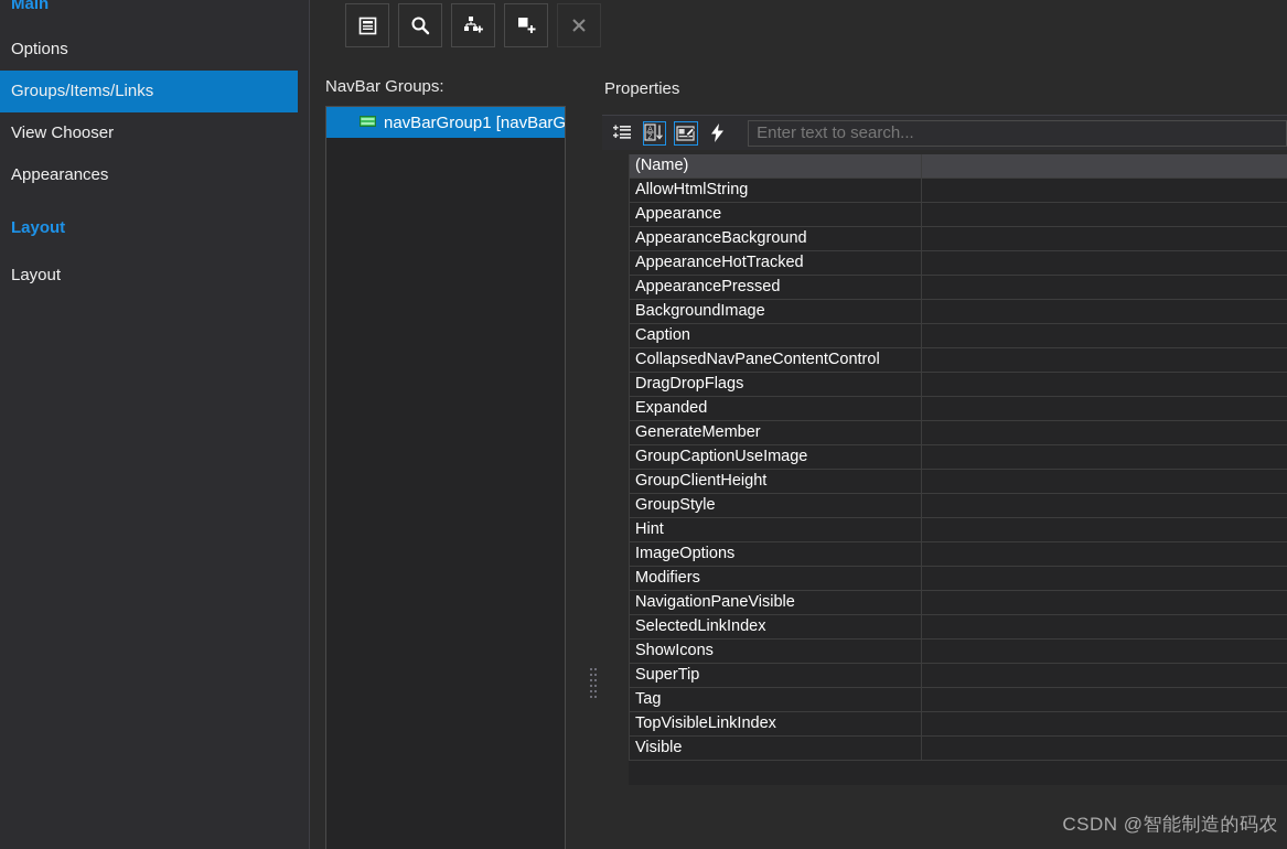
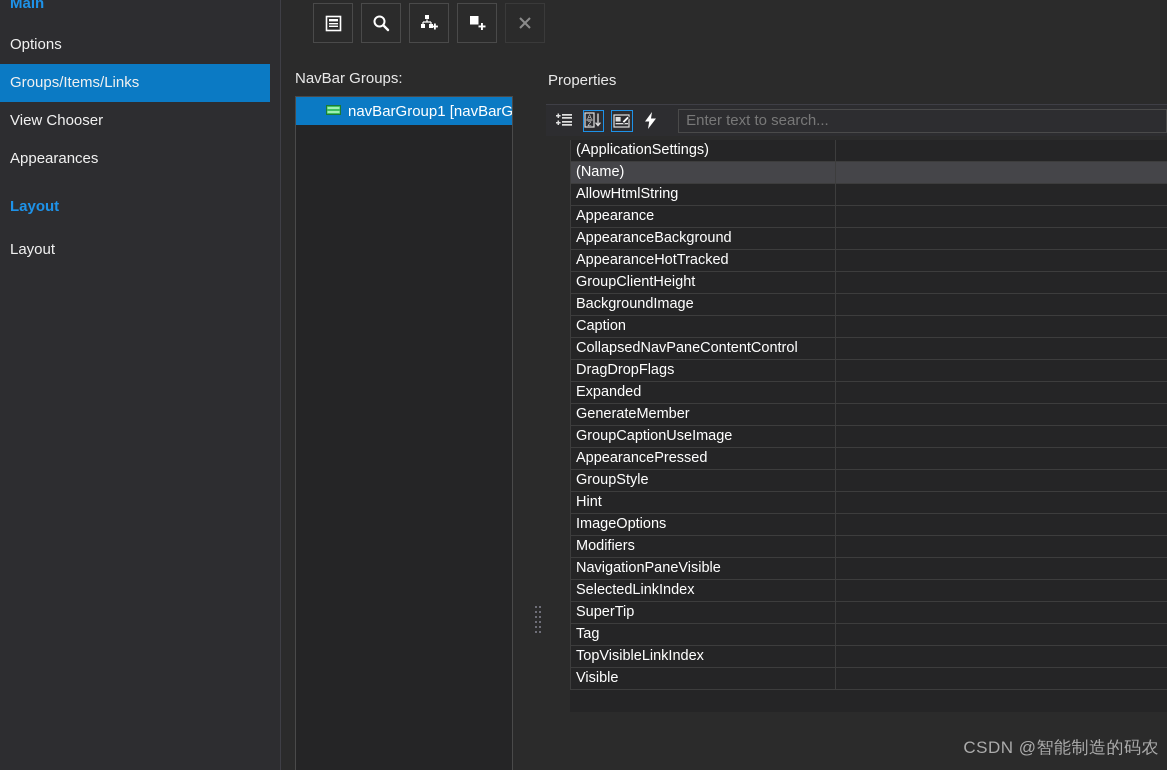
  Main
  Options
  Groups/Items/Links
  View Chooser
  Appearances
  Layout
  Layout
  NavBar Groups:
  navBarGroup1 [navBarG
  Properties
  Enter text to search...
+ (ApplicationSettings)
  (Name)
  AllowHtmlString
  Appearance
  AppearanceBackground
  AppearanceHotTracked
- AppearancePressed
+ GroupClientHeight
  BackgroundImage
  Caption
  CollapsedNavPaneContentControl
  DragDropFlags
  Expanded
  GenerateMember
  GroupCaptionUseImage
- GroupClientHeight
+ AppearancePressed
  GroupStyle
  Hint
  ImageOptions
  Modifiers
  NavigationPaneVisible
  SelectedLinkIndex
- ShowIcons
  SuperTip
  Tag
  TopVisibleLinkIndex
  Visible
  CSDN @智能制造的码农
